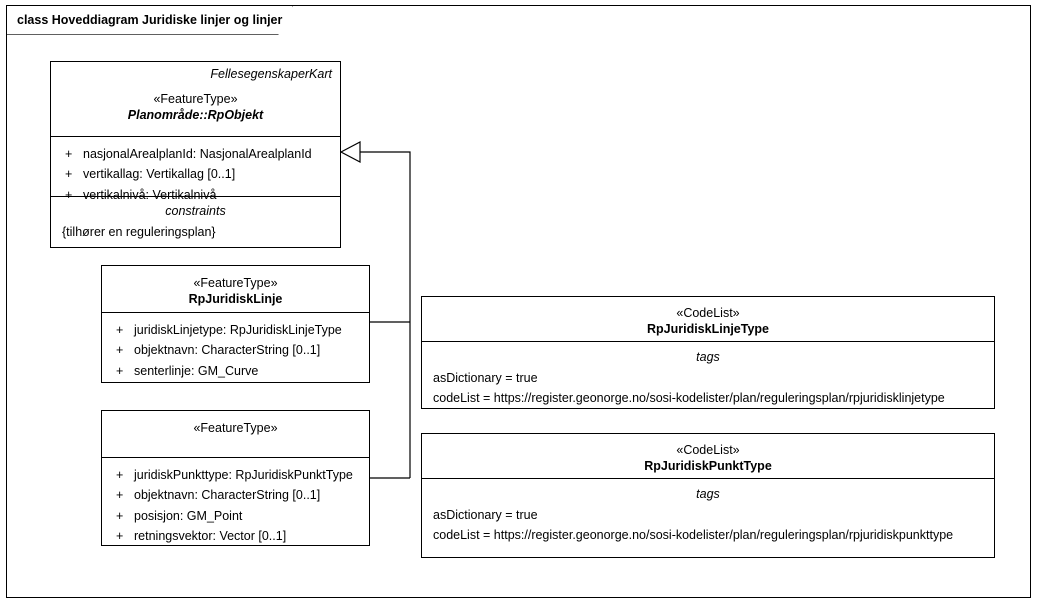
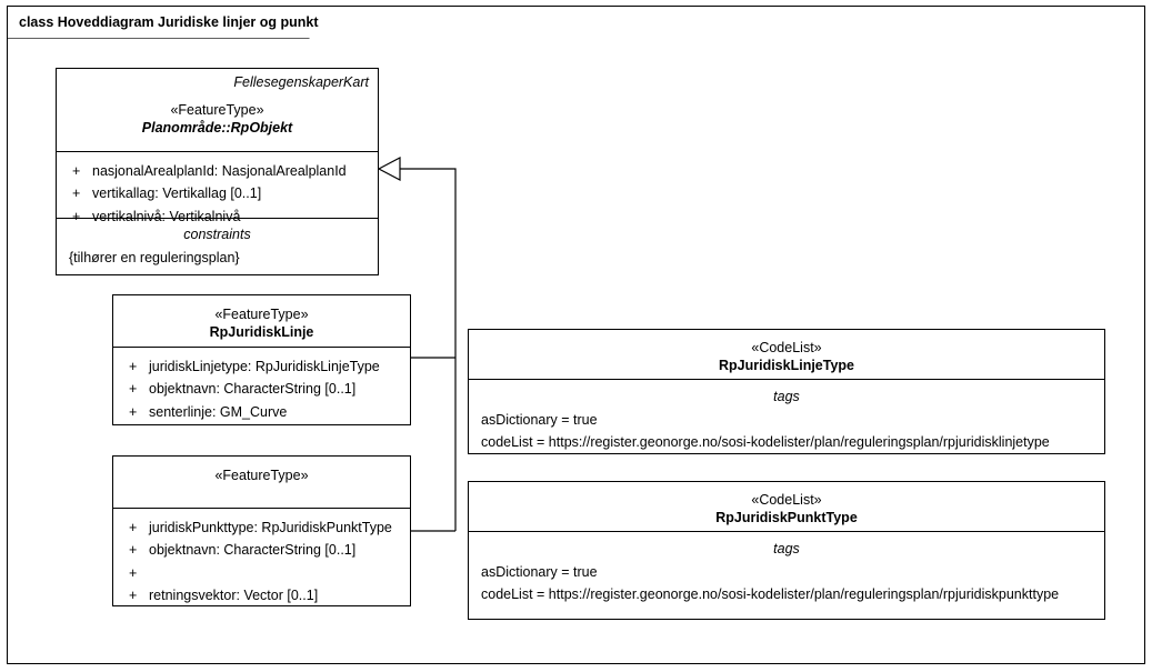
- class Hoveddiagram Juridiske linjer og linjer
+ class Hoveddiagram Juridiske linjer og punkt
  FellesegenskaperKart
  «FeatureType»
  Planområde::RpObjekt
  +
  nasjonalArealplanId: NasjonalArealplanId
  +
  vertikallag: Vertikallag [0..1]
  +
  vertikalnivå: Vertikalnivå
  constraints
  {tilhører en reguleringsplan}
  «FeatureType»
  RpJuridiskLinje
  +
  juridiskLinjetype: RpJuridiskLinjeType
  +
  objektnavn: CharacterString [0..1]
  +
  senterlinje: GM_Curve
  «FeatureType»
  +
  juridiskPunkttype: RpJuridiskPunktType
  +
  objektnavn: CharacterString [0..1]
  +
- posisjon: GM_Point
  +
  retningsvektor: Vector [0..1]
  «CodeList»
  RpJuridiskLinjeType
  tags
  asDictionary = true
  codeList = https://register.geonorge.no/sosi-kodelister/plan/reguleringsplan/rpjuridisklinjetype
  «CodeList»
  RpJuridiskPunktType
  tags
  asDictionary = true
  codeList = https://register.geonorge.no/sosi-kodelister/plan/reguleringsplan/rpjuridiskpunkttype
